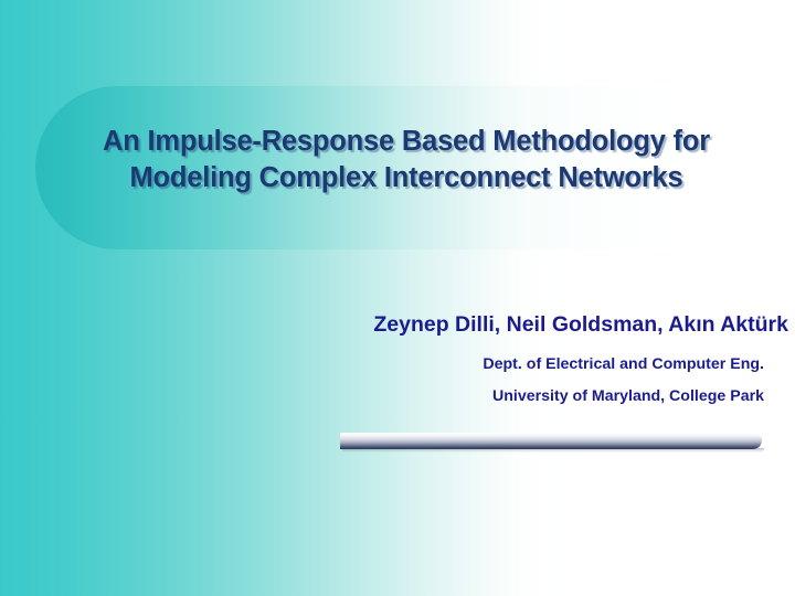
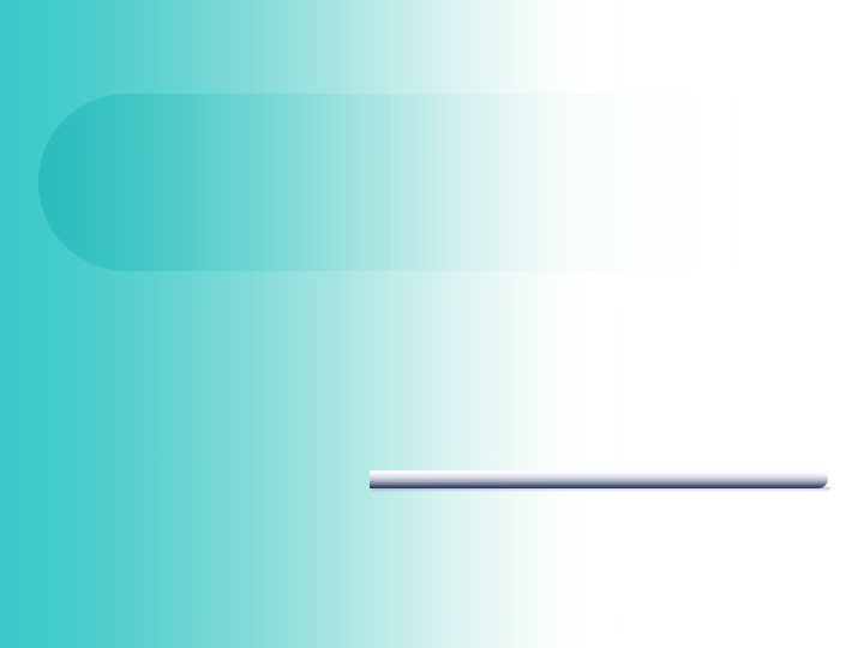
- An Impulse-Response Based Methodology for
- Modeling Complex Interconnect Networks
- Zeynep Dilli, Neil Goldsman, Akın Aktürk
- Dept. of Electrical and Computer Eng.
- University of Maryland, College Park
